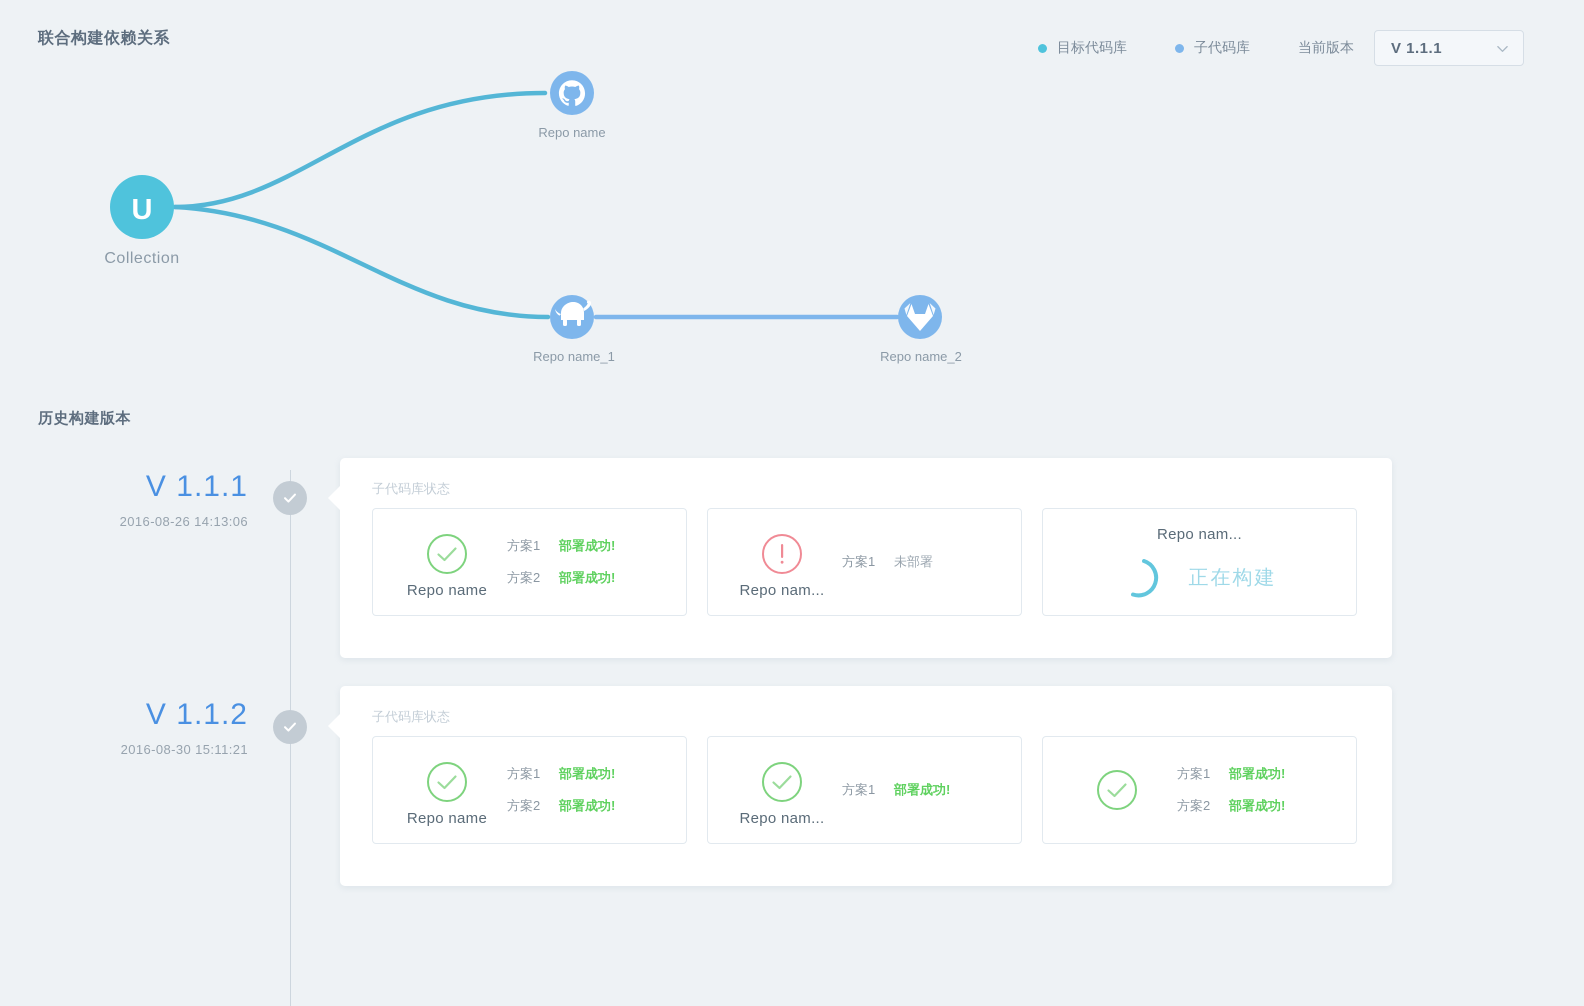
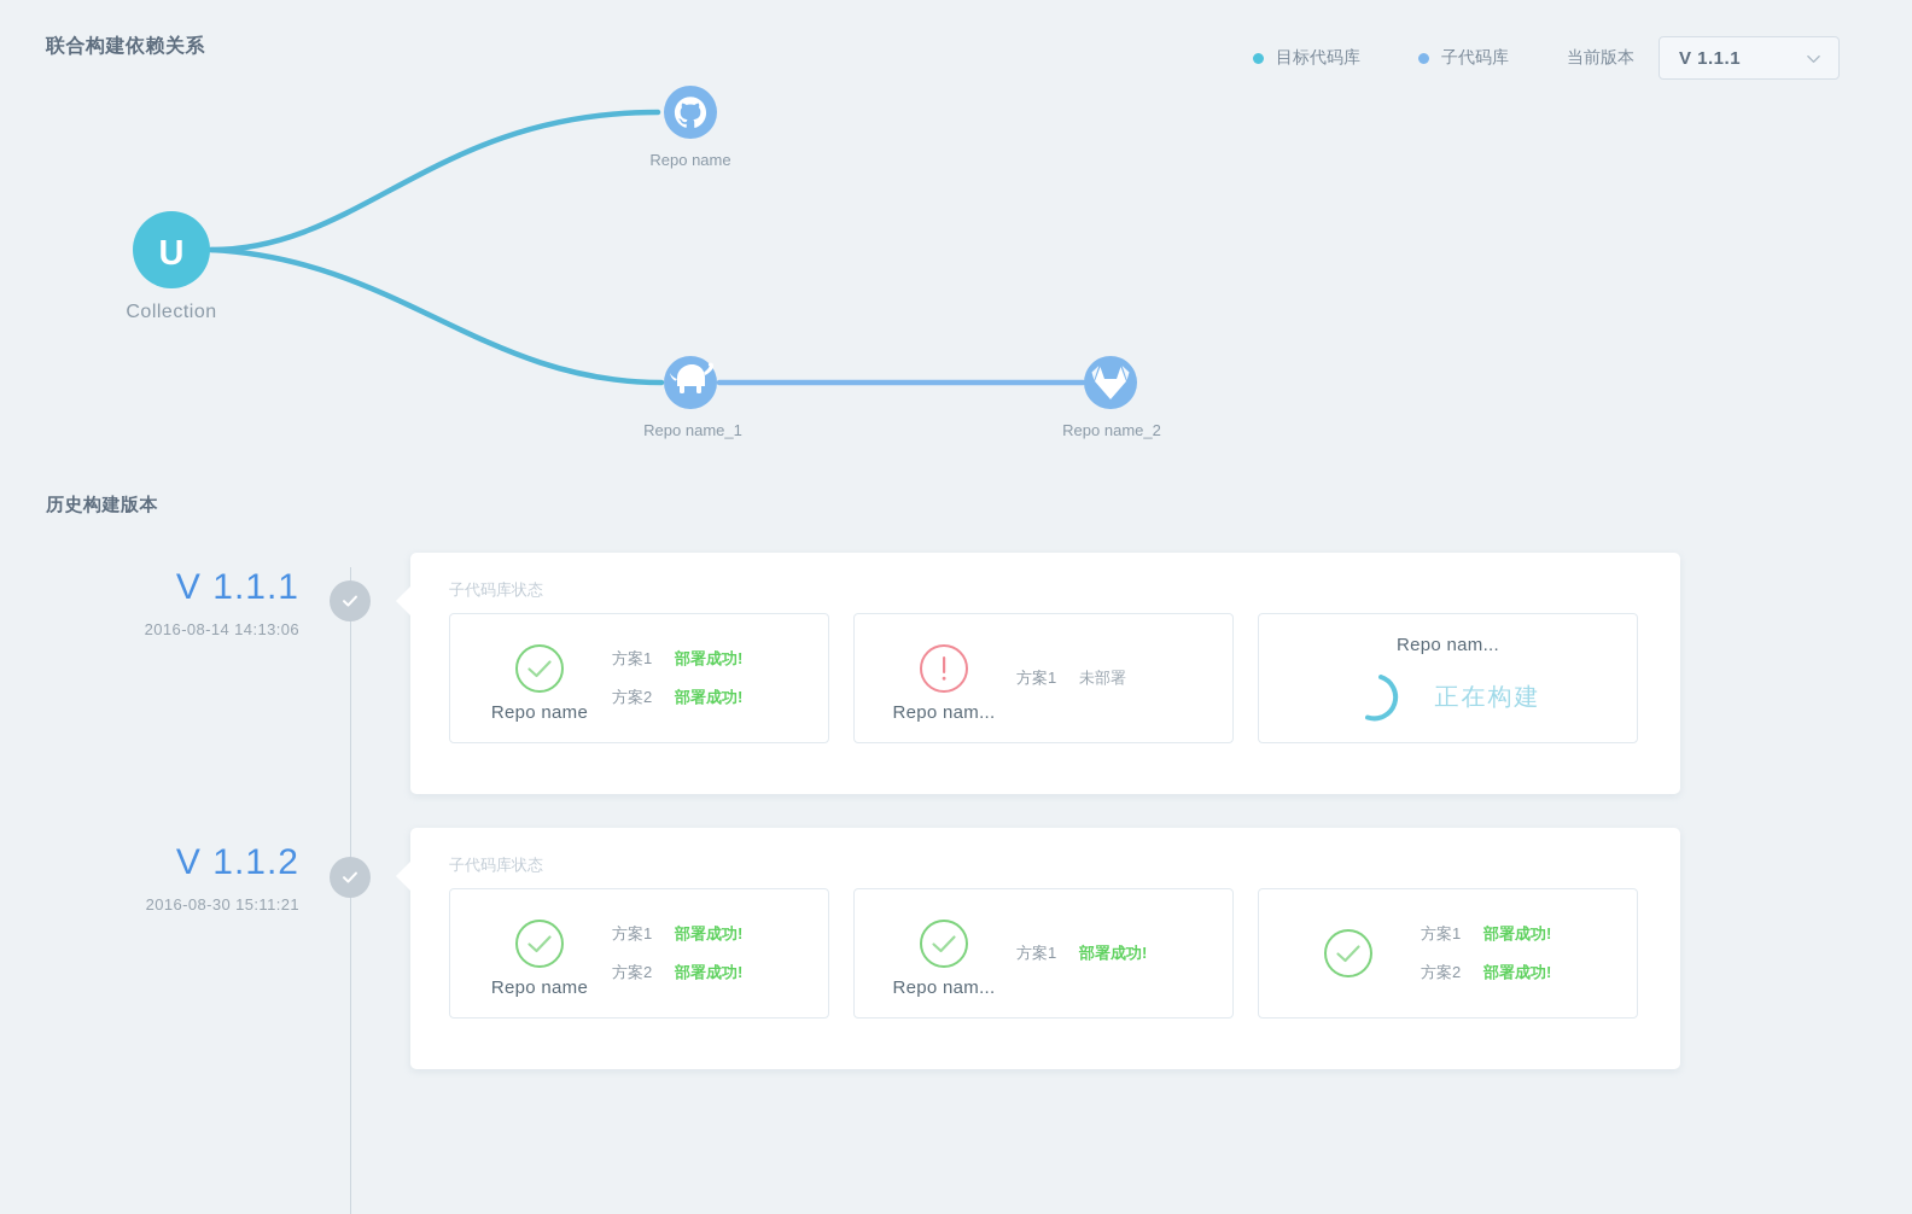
  联合构建依赖关系
  目标代码库
  子代码库
  当前版本
  V 1.1.1
  U
  Collection
  Repo name
  Repo name_1
  Repo name_2
  历史构建版本
  V 1.1.1
- 2016-08-26 14:13:06
+ 2016-08-14 14:13:06
  子代码库状态
  Repo name
  方案1
  部署成功!
  方案2
  部署成功!
  Repo nam...
  方案1
  未部署
  Repo nam...
  正在构建
  V 1.1.2
  2016-08-30 15:11:21
  子代码库状态
  Repo name
  方案1
  部署成功!
  方案2
  部署成功!
  Repo nam...
  方案1
  部署成功!
  方案1
  部署成功!
  方案2
  部署成功!
